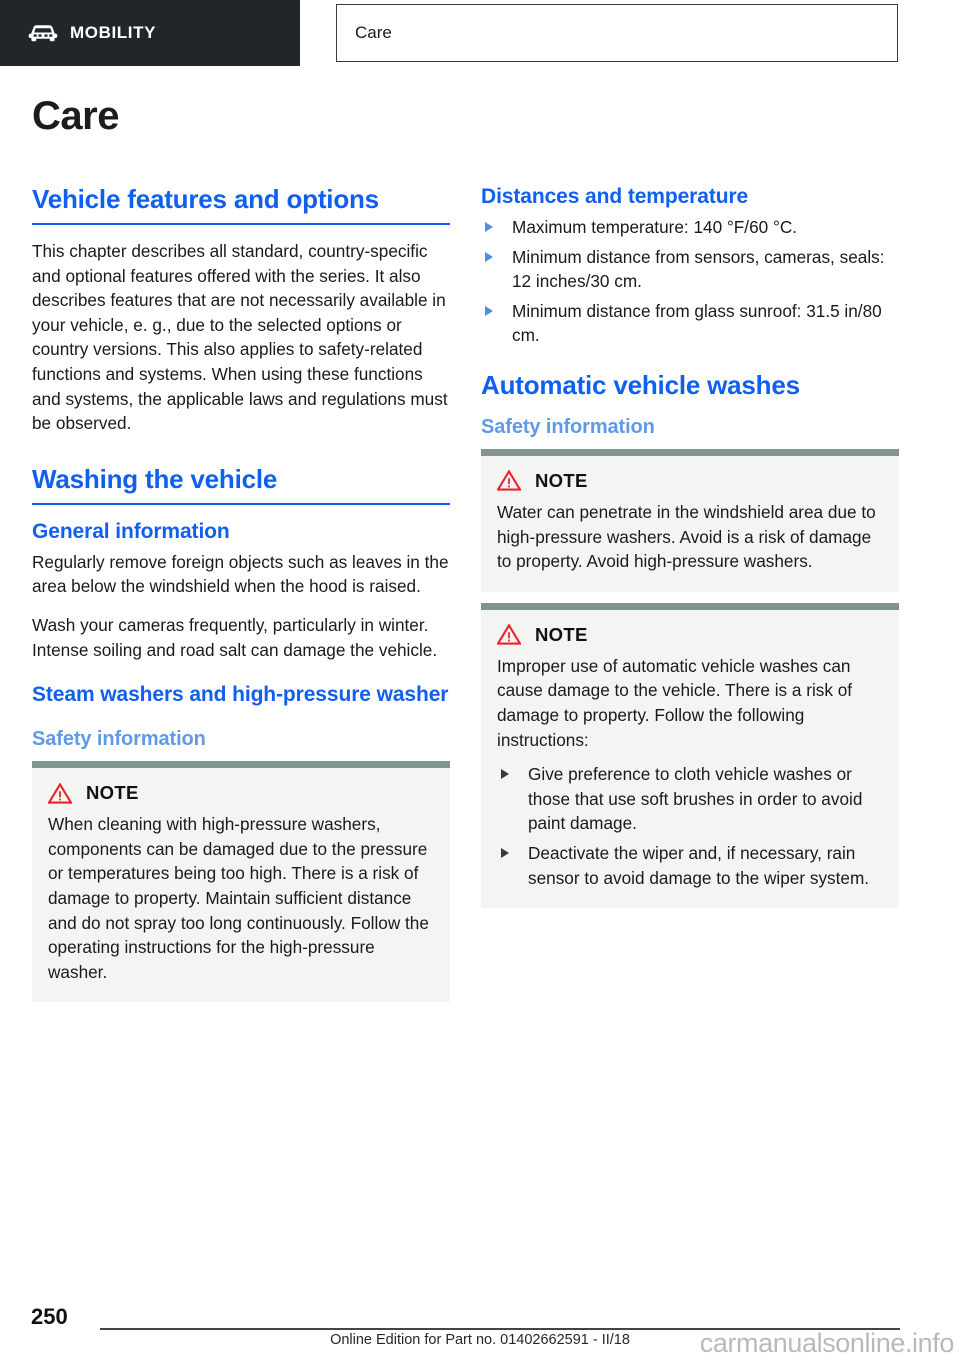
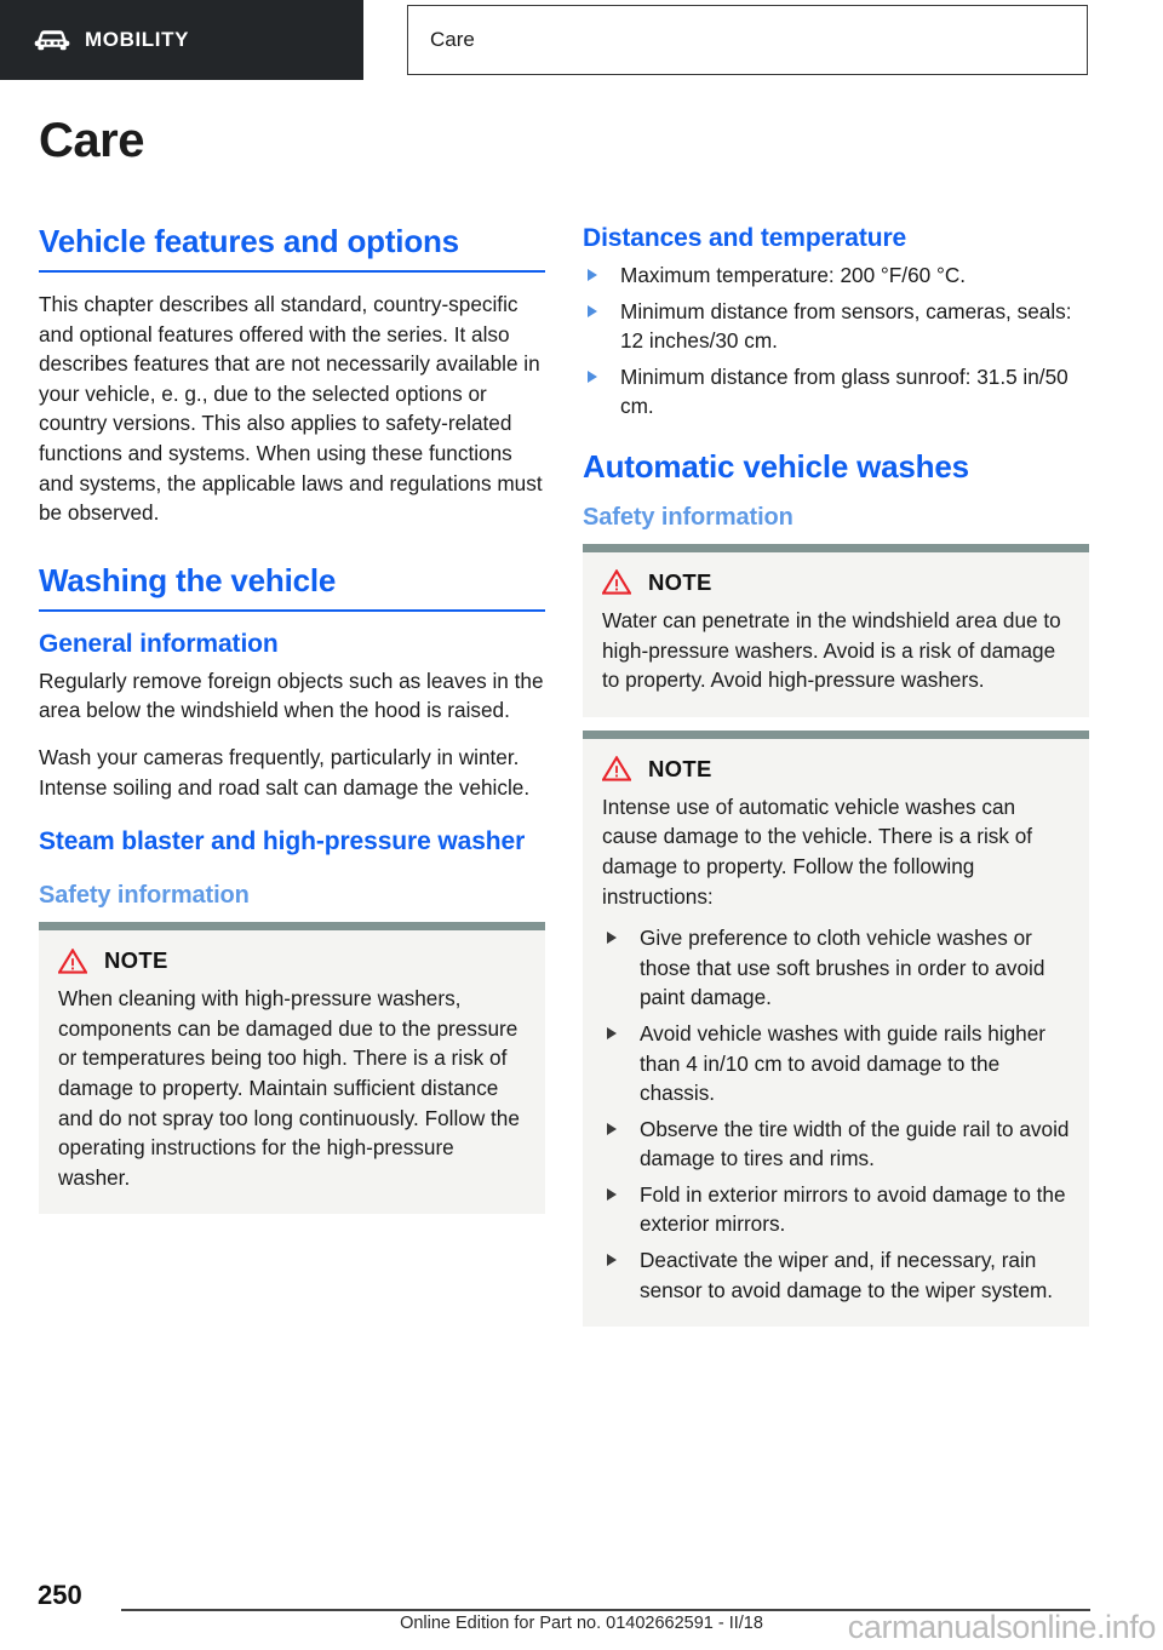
  MOBILITY
  Care
  Care
  Vehicle features and options
  This chapter describes all standard, country-specific and optional features offered with the series. It also describes features that are not necessarily available in your vehicle, e. g., due to the selected options or country versions. This also applies to safety-related functions and systems. When using these functions and systems, the applicable laws and regulations must be observed.
  Washing the vehicle
  General information
  Regularly remove foreign objects such as leaves in the area below the windshield when the hood is raised.
  Wash your cameras frequently, particularly in winter. Intense soiling and road salt can damage the vehicle.
- Steam washers and high-pressure washer
+ Steam blaster and high-pressure washer
  Safety information
  NOTE
  When cleaning with high-pressure washers, components can be damaged due to the pressure or temperatures being too high. There is a risk of damage to property. Maintain sufficient distance and do not spray too long continuously. Follow the operating instructions for the high-pressure washer.
  Distances and temperature
- Maximum temperature: 140 °F/60 °C.
+ Maximum temperature: 200 °F/60 °C.
  Minimum distance from sensors, cameras, seals: 12 inches/30 cm.
- Minimum distance from glass sunroof: 31.5 in/80 cm.
+ Minimum distance from glass sunroof: 31.5 in/50 cm.
  Automatic vehicle washes
  Safety information
  NOTE
  Water can penetrate in the windshield area due to high-pressure washers. Avoid is a risk of damage to property. Avoid high-pressure washers.
  NOTE
- Improper use of automatic vehicle washes can cause damage to the vehicle. There is a risk of damage to property. Follow the following instructions:
+ Intense use of automatic vehicle washes can cause damage to the vehicle. There is a risk of damage to property. Follow the following instructions:
  Give preference to cloth vehicle washes or those that use soft brushes in order to avoid paint damage.
+ Avoid vehicle washes with guide rails higher than 4 in/10 cm to avoid damage to the chassis.
+ Observe the tire width of the guide rail to avoid damage to tires and rims.
+ Fold in exterior mirrors to avoid damage to the exterior mirrors.
  Deactivate the wiper and, if necessary, rain sensor to avoid damage to the wiper system.
  250
  Online Edition for Part no. 01402662591 - II/18
  carmanualsonline.info
